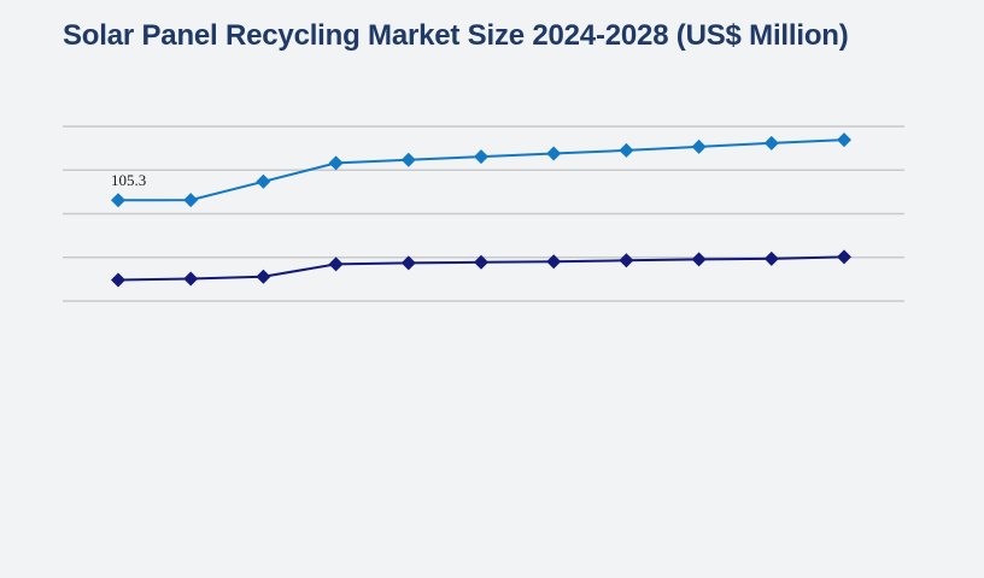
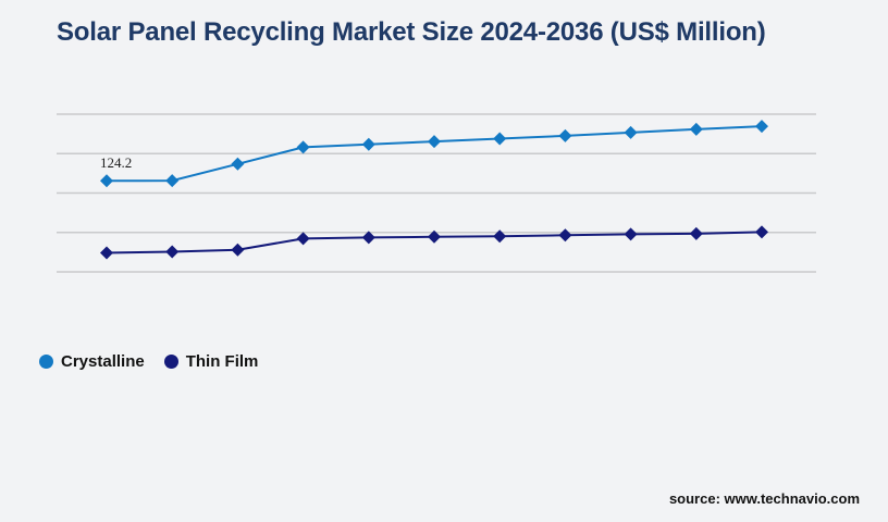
- Solar Panel Recycling Market Size 2024-2028 (US$ Million)
+ Solar Panel Recycling Market Size 2024-2036 (US$ Million)
- 105.3
+ 124.2
+ Crystalline
+ Thin Film
+ source: www.technavio.com
